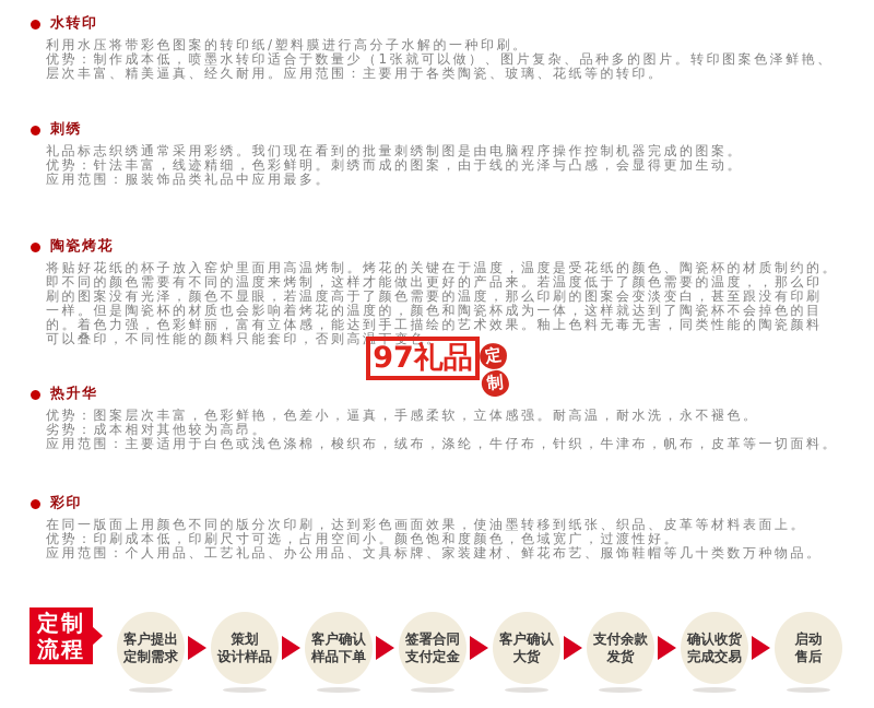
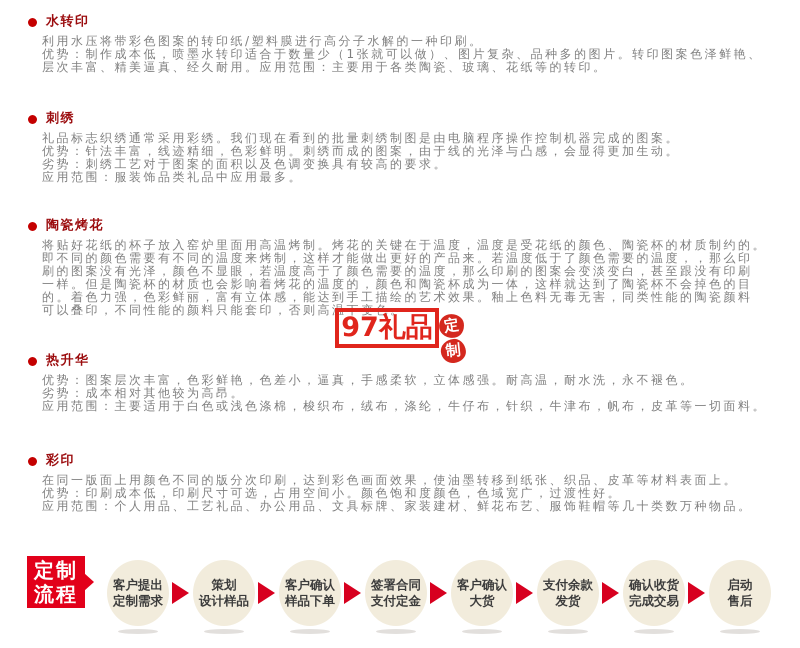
  水转印
  利用水压将带彩色图案的转印纸/塑料膜进行高分子水解的一种印刷。
  优势：制作成本低，喷墨水转印适合于数量少（1张就可以做）、图片复杂、品种多的图片。转印图案色泽鲜艳、
  层次丰富、精美逼真、经久耐用。应用范围：主要用于各类陶瓷、玻璃、花纸等的转印。
  刺绣
  礼品标志织绣通常采用彩绣。我们现在看到的批量刺绣制图是由电脑程序操作控制机器完成的图案。
  优势：针法丰富，线迹精细，色彩鲜明。刺绣而成的图案，由于线的光泽与凸感，会显得更加生动。
+ 劣势：刺绣工艺对于图案的面积以及色调变换具有较高的要求。
  应用范围：服装饰品类礼品中应用最多。
  陶瓷烤花
  将贴好花纸的杯子放入窑炉里面用高温烤制。烤花的关键在于温度，温度是受花纸的颜色、陶瓷杯的材质制约的。
  即不同的颜色需要有不同的温度来烤制，这样才能做出更好的产品来。若温度低于了颜色需要的温度，，那么印
  刷的图案没有光泽，颜色不显眼，若温度高于了颜色需要的温度，那么印刷的图案会变淡变白，甚至跟没有印刷
  一样。但是陶瓷杯的材质也会影响着烤花的温度的，颜色和陶瓷杯成为一体，这样就达到了陶瓷杯不会掉色的目
  的。着色力强，色彩鲜丽，富有立体感，能达到手工描绘的艺术效果。釉上色料无毒无害，同类性能的陶瓷颜料
  可以叠印，不同性能的颜料只能套印，否则高温下变色。
  热升华
  优势：图案层次丰富，色彩鲜艳，色差小，逼真，手感柔软，立体感强。耐高温，耐水洗，永不褪色。
  劣势：成本相对其他较为高昂。
  应用范围：主要适用于白色或浅色涤棉，梭织布，绒布，涤纶，牛仔布，针织，牛津布，帆布，皮革等一切面料。
  彩印
  在同一版面上用颜色不同的版分次印刷，达到彩色画面效果，使油墨转移到纸张、织品、皮革等材料表面上。
  优势：印刷成本低，印刷尺寸可选，占用空间小。颜色饱和度颜色，色域宽广，过渡性好。
  应用范围：个人用品、工艺礼品、办公用品、文具标牌、家装建材、鲜花布艺、服饰鞋帽等几十类数万种物品。
  97礼品
  定制
  流程
  客户提出
  定制需求
  策划
  设计样品
  客户确认
  样品下单
  签署合同
  支付定金
  客户确认
  大货
  支付余款
  发货
  确认收货
  完成交易
  启动
  售后
